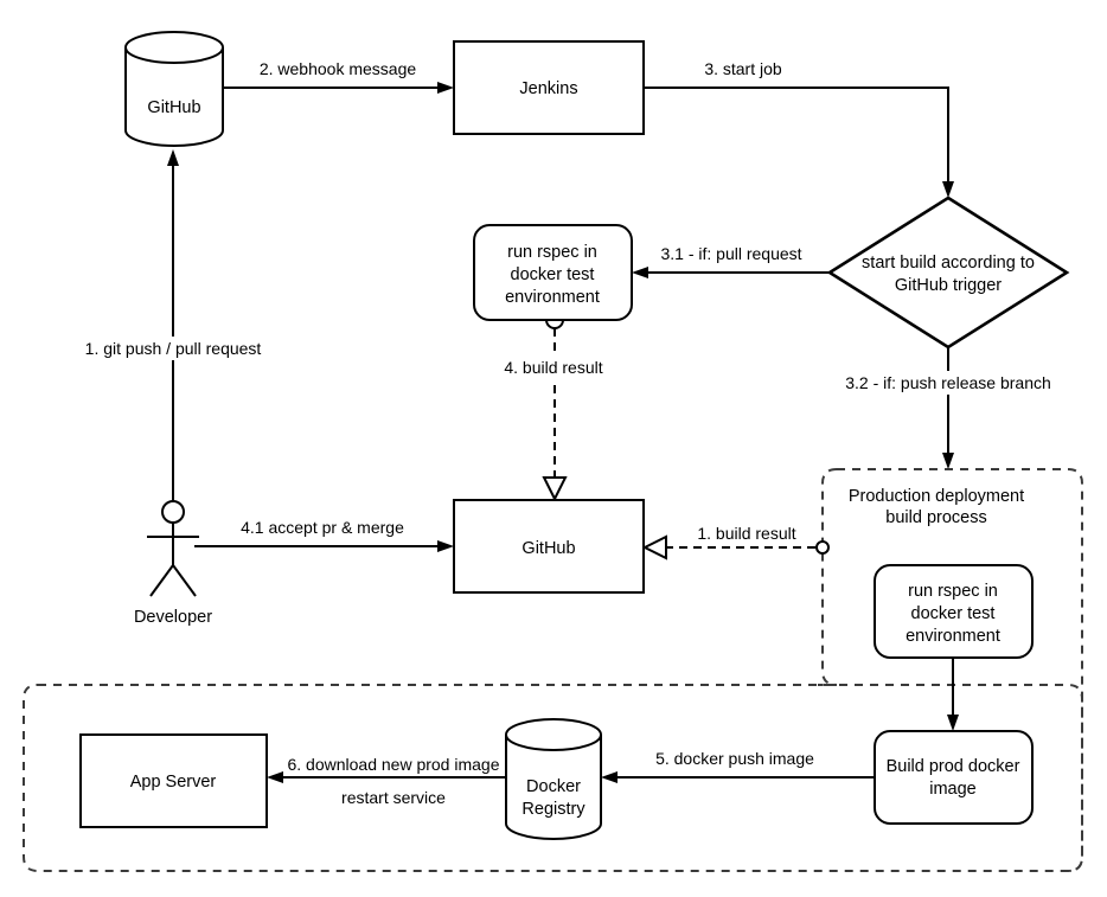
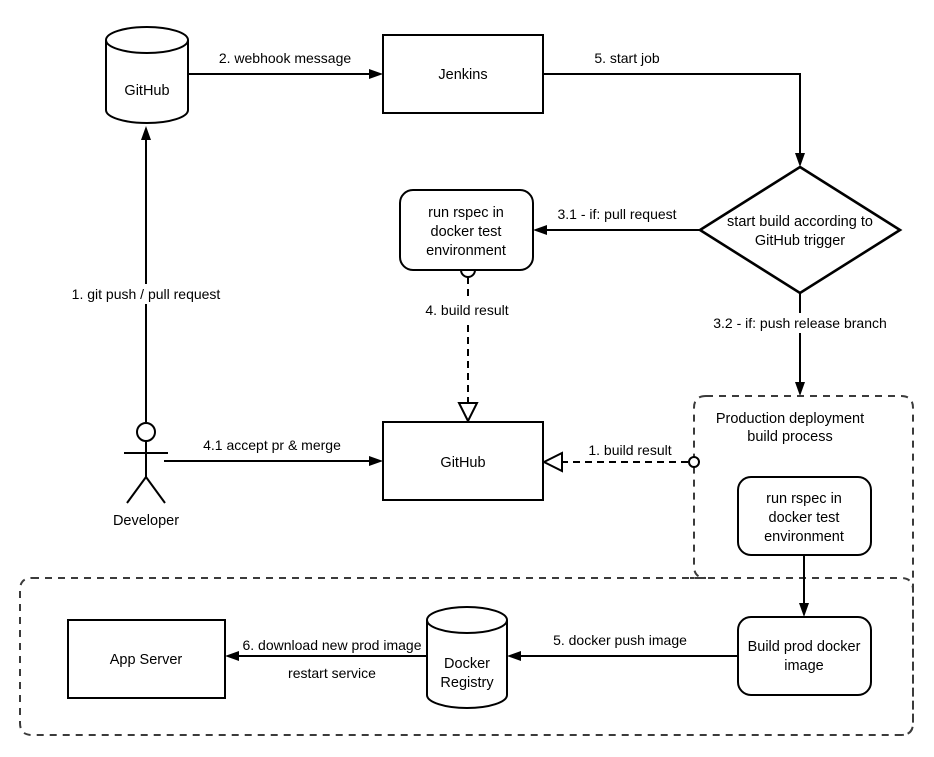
  Production deployment
  build process
  1. git push / pull request
  2. webhook message
- 3. start job
+ 5. start job
  3.1 - if: pull request
  3.2 - if: push release branch
  4. build result
  4.1 accept pr & merge
  1. build result
  5. docker push image
  6. download new prod image
  restart service
  GitHub
  Jenkins
  start build according to
  GitHub trigger
  run rspec in
  docker test
  environment
  GitHub
  Developer
  run rspec in
  docker test
  environment
  Build prod docker
  image
  Docker
  Registry
  App Server
